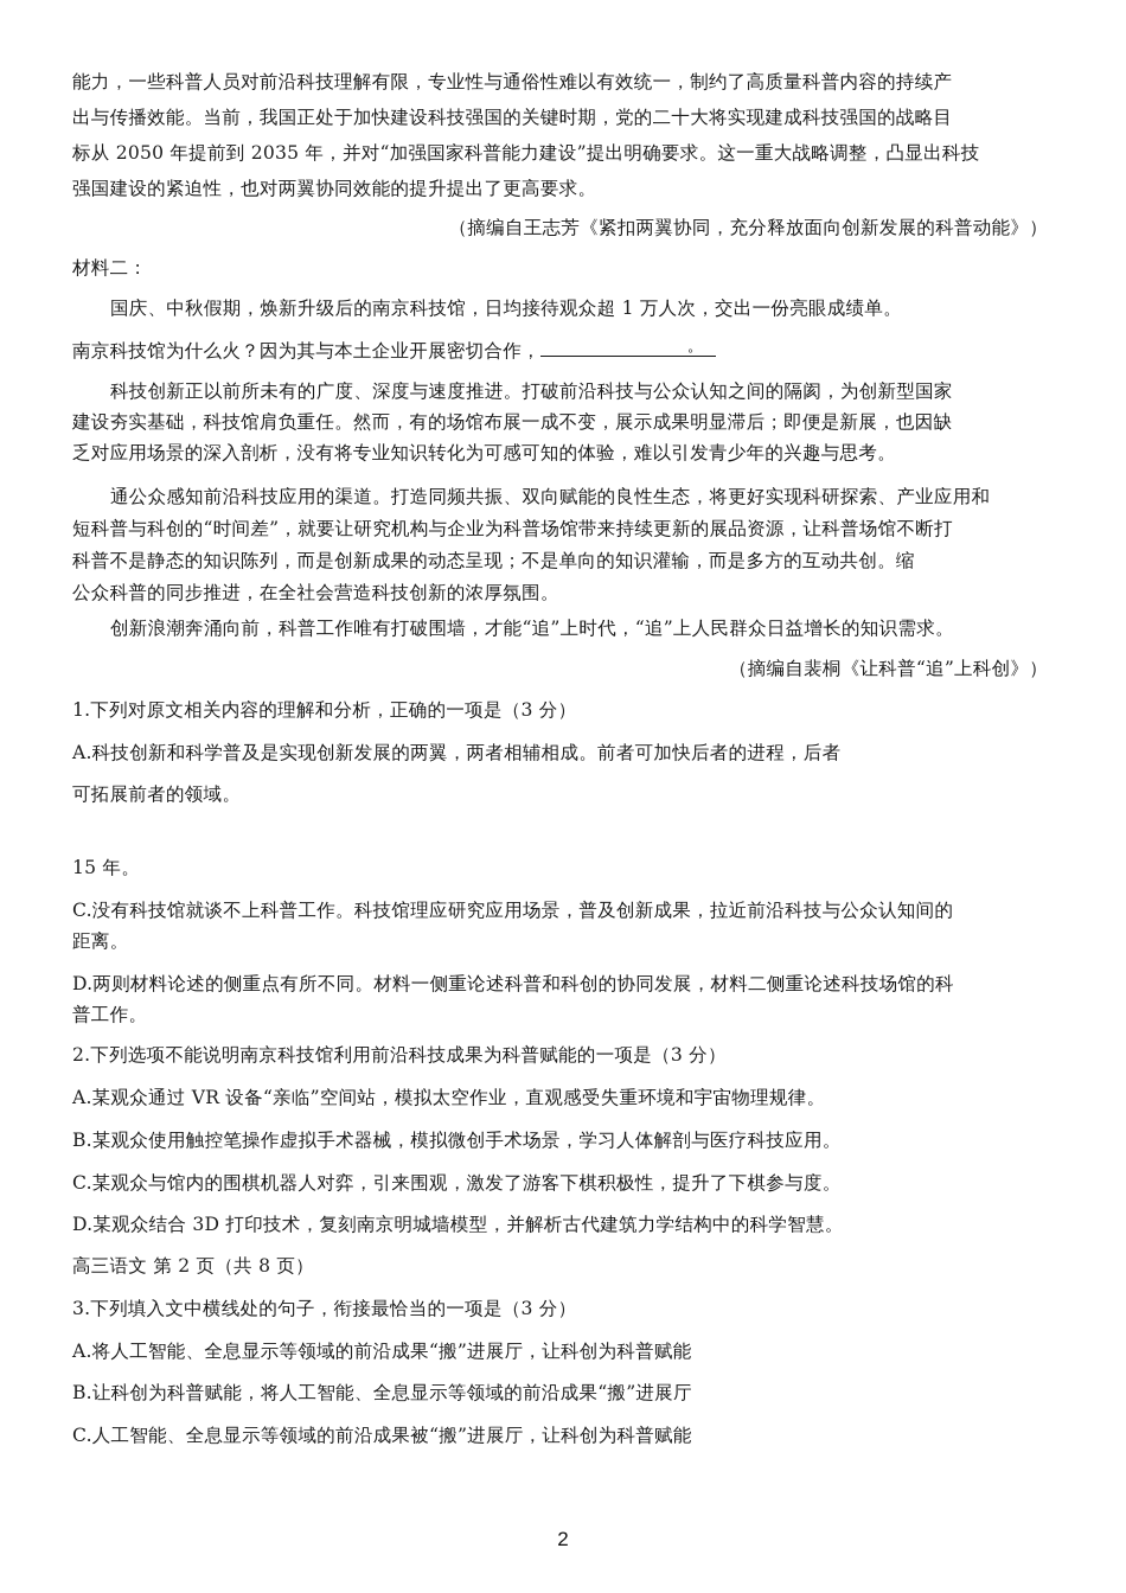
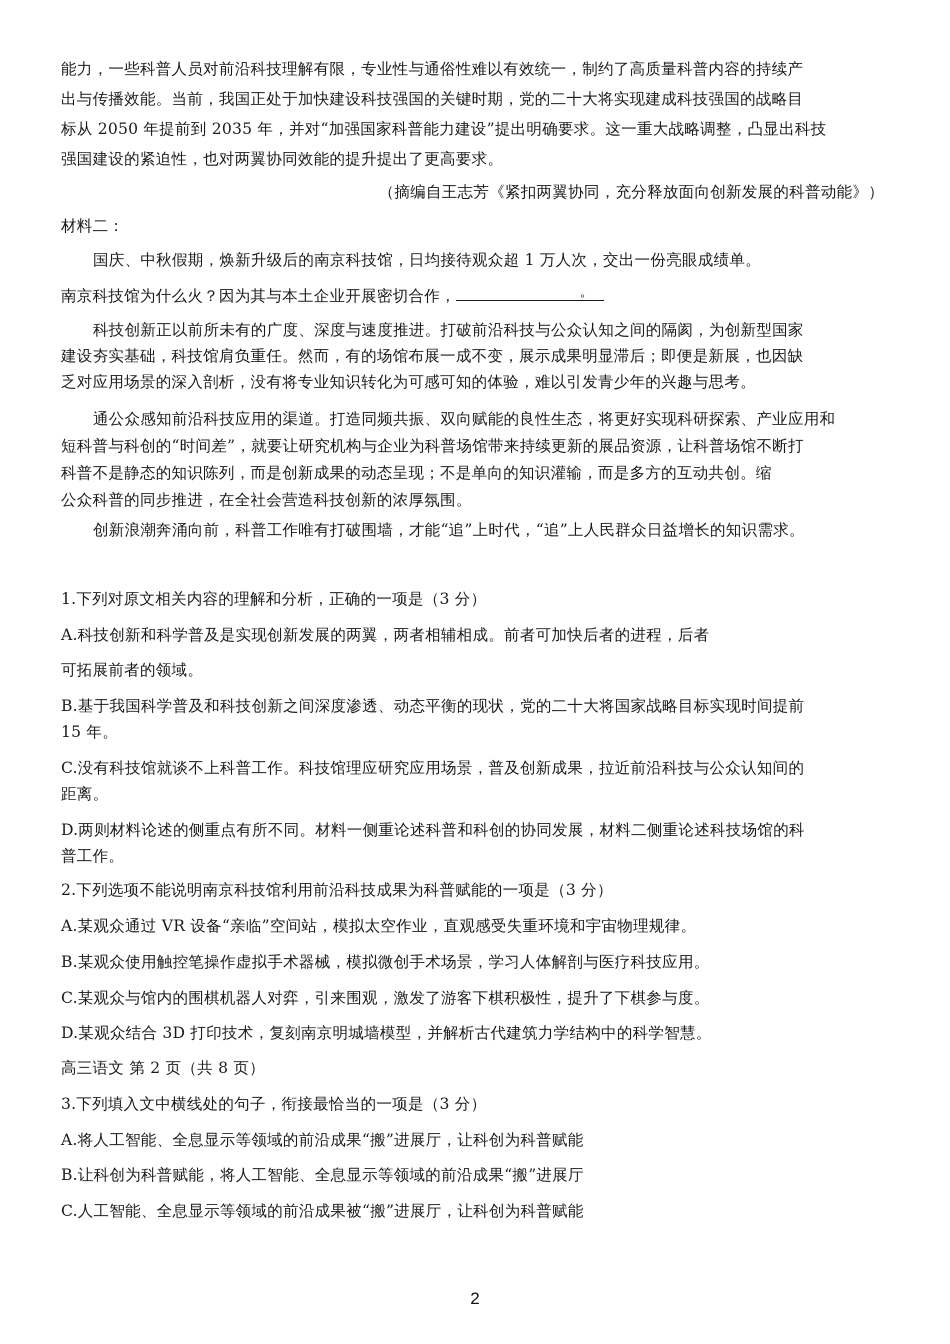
  能力，一些科普人员对前沿科技理解有限，专业性与通俗性难以有效统一，制约了高质量科普内容的持续产
  出与传播效能。当前，我国正处于加快建设科技强国的关键时期，党的二十大将实现建成科技强国的战略目
  标从 2050 年提前到 2035 年，并对“加强国家科普能力建设”提出明确要求。这一重大战略调整，凸显出科技
  强国建设的紧迫性，也对两翼协同效能的提升提出了更高要求。
  （摘编自王志芳《紧扣两翼协同，充分释放面向创新发展的科普动能》）
  材料二：
  国庆、中秋假期，焕新升级后的南京科技馆，日均接待观众超 1 万人次，交出一份亮眼成绩单。
  南京科技馆为什么火？因为其与本土企业开展密切合作，
  。
  科技创新正以前所未有的广度、深度与速度推进。打破前沿科技与公众认知之间的隔阂，为创新型国家
  建设夯实基础，科技馆肩负重任。然而，有的场馆布展一成不变，展示成果明显滞后；即便是新展，也因缺
  乏对应用场景的深入剖析，没有将专业知识转化为可感可知的体验，难以引发青少年的兴趣与思考。
  通公众感知前沿科技应用的渠道。打造同频共振、双向赋能的良性生态，将更好实现科研探索、产业应用和
  短科普与科创的“时间差”，就要让研究机构与企业为科普场馆带来持续更新的展品资源，让科普场馆不断打
  科普不是静态的知识陈列，而是创新成果的动态呈现；不是单向的知识灌输，而是多方的互动共创。缩
  公众科普的同步推进，在全社会营造科技创新的浓厚氛围。
  创新浪潮奔涌向前，科普工作唯有打破围墙，才能“追”上时代，“追”上人民群众日益增长的知识需求。
- （摘编自裴桐《让科普“追”上科创》）
  1.下列对原文相关内容的理解和分析，正确的一项是（3 分）
  A.科技创新和科学普及是实现创新发展的两翼，两者相辅相成。前者可加快后者的进程，后者
  可拓展前者的领域。
+ B.基于我国科学普及和科技创新之间深度渗透、动态平衡的现状，党的二十大将国家战略目标实现时间提前
  15 年。
  C.没有科技馆就谈不上科普工作。科技馆理应研究应用场景，普及创新成果，拉近前沿科技与公众认知间的
  距离。
  D.两则材料论述的侧重点有所不同。材料一侧重论述科普和科创的协同发展，材料二侧重论述科技场馆的科
  普工作。
  2.下列选项不能说明南京科技馆利用前沿科技成果为科普赋能的一项是（3 分）
  A.某观众通过 VR 设备“亲临”空间站，模拟太空作业，直观感受失重环境和宇宙物理规律。
  B.某观众使用触控笔操作虚拟手术器械，模拟微创手术场景，学习人体解剖与医疗科技应用。
  C.某观众与馆内的围棋机器人对弈，引来围观，激发了游客下棋积极性，提升了下棋参与度。
  D.某观众结合 3D 打印技术，复刻南京明城墙模型，并解析古代建筑力学结构中的科学智慧。
  高三语文 第 2 页（共 8 页）
  3.下列填入文中横线处的句子，衔接最恰当的一项是（3 分）
  A.将人工智能、全息显示等领域的前沿成果“搬”进展厅，让科创为科普赋能
  B.让科创为科普赋能，将人工智能、全息显示等领域的前沿成果“搬”进展厅
  C.人工智能、全息显示等领域的前沿成果被“搬”进展厅，让科创为科普赋能
  2
